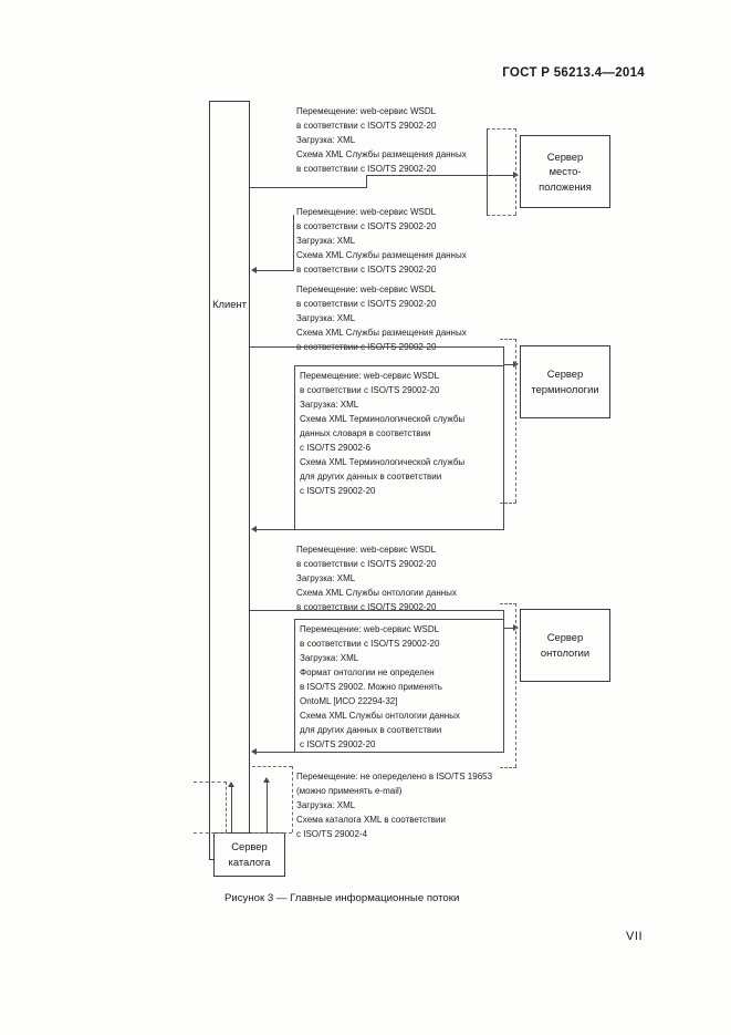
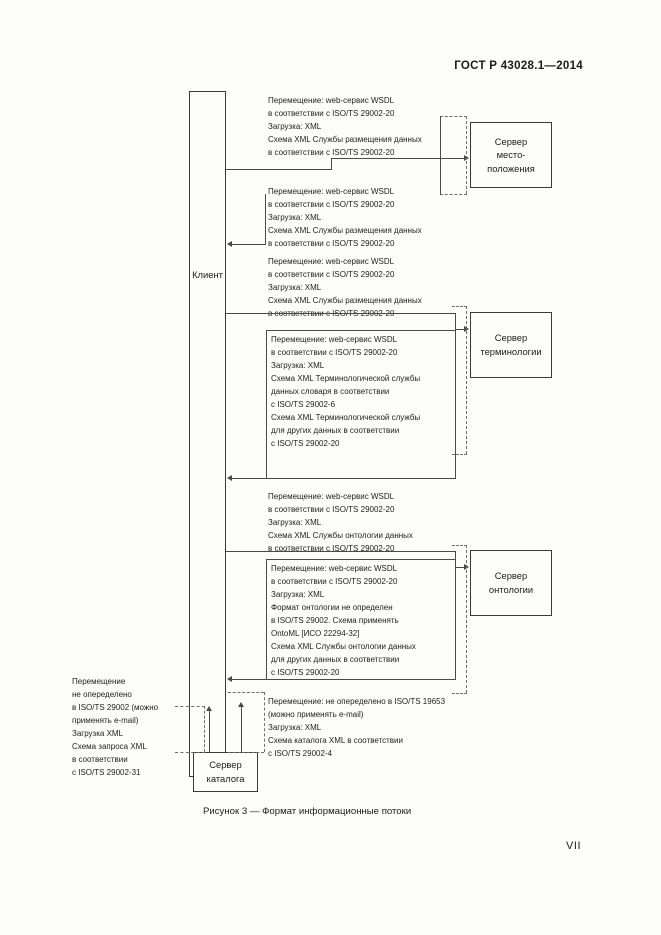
- ГОСТ Р 56213.4—2014
+ ГОСТ Р 43028.1—2014
  Клиент
  Сервер
  место-
  положения
  Сервер
  терминологии
  Сервер
  онтологии
  Сервер
  каталога
  Перемещение: web-сервис WSDL
  в соответствии с ISO/TS 29002-20
  Загрузка: XML
  Схема XML Службы размещения данных
  в соответствии с ISO/TS 29002-20
  Перемещение: web-сервис WSDL
  в соответствии с ISO/TS 29002-20
  Загрузка: XML
  Схема XML Службы размещения данных
  в соответствии с ISO/TS 29002-20
  Перемещение: web-сервис WSDL
  в соответствии с ISO/TS 29002-20
  Загрузка: XML
  Схема XML Службы размещения данных
  Перемещение: web-сервис WSDL
  в соответствии с ISO/TS 29002-20
  Загрузка: XML
  Схема XML Терминологической службы
  данных словаря в соответствии
  с ISO/TS 29002-6
  Схема XML Терминологической службы
  для других данных в соответствии
  с ISO/TS 29002-20
  Перемещение: web-сервис WSDL
  в соответствии с ISO/TS 29002-20
  Загрузка: XML
  Схема XML Службы онтологии данных
  в соответствии с ISO/TS 29002-20
  Перемещение: web-сервис WSDL
  в соответствии с ISO/TS 29002-20
  Загрузка: XML
  Формат онтологии не определен
- в ISO/TS 29002. Можно применять
+ в ISO/TS 29002. Схема применять
  OntoML [ИСО 22294-32]
  Схема XML Службы онтологии данных
  для других данных в соответствии
  с ISO/TS 29002-20
  Перемещение: не опеределено в ISO/TS 19653
  (можно применять e-mail)
  Загрузка: XML
  Схема каталога XML в соответствии
  с ISO/TS 29002-4
+ Перемещение
+ не опеределено
+ в ISO/TS 29002 (можно
+ применять e-mail)
+ Загрузка XML
+ Схема запроса XML
+ в соответствии
+ с ISO/TS 29002-31
- Рисунок 3 — Главные информационные потоки
+ Рисунок 3 — Формат информационные потоки
  VII
